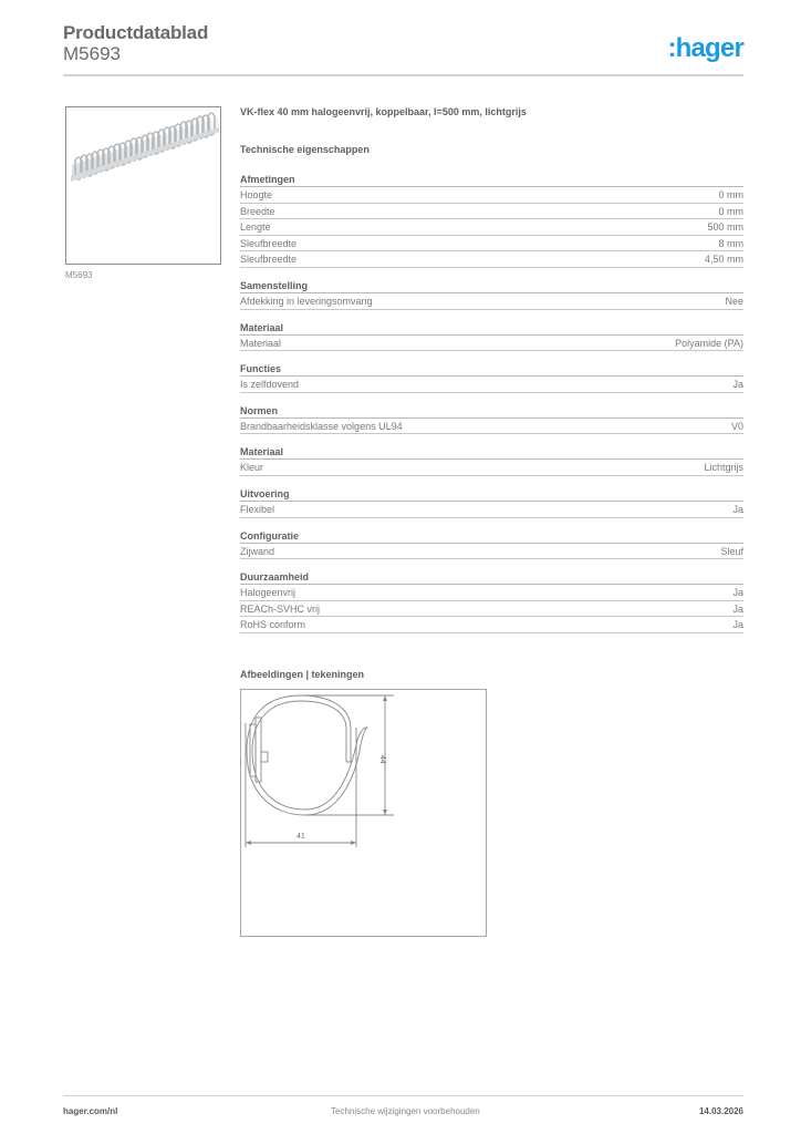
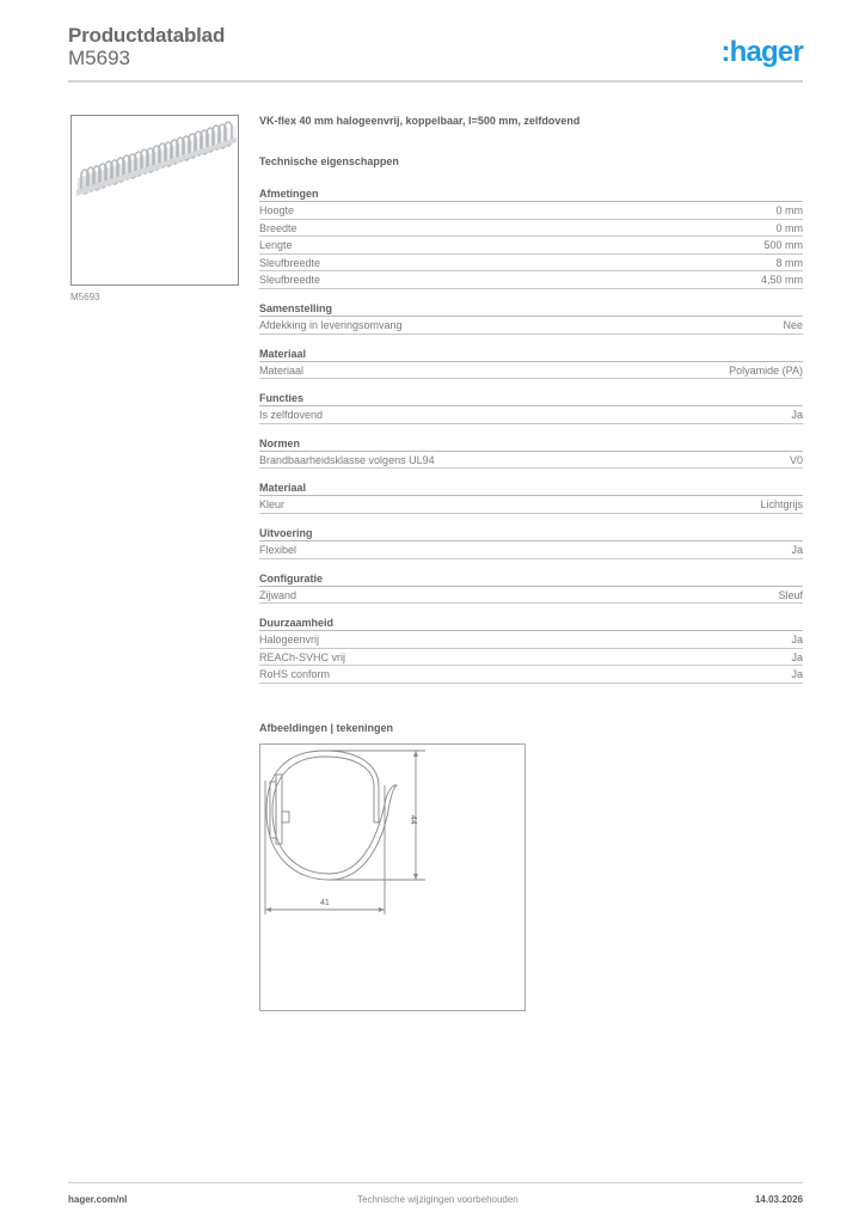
  Productdatablad
  M5693
  :hager
  M5693
- VK-flex 40 mm halogeenvrij, koppelbaar, l=500 mm, lichtgrijs
+ VK-flex 40 mm halogeenvrij, koppelbaar, l=500 mm, zelfdovend
  Technische eigenschappen
  Afmetingen
  Hoogte
  0 mm
  Breedte
  0 mm
  Lengte
  500 mm
  Sleufbreedte
  8 mm
  Sleufbreedte
  4,50 mm
  Samenstelling
  Afdekking in leveringsomvang
  Nee
  Materiaal
  Materiaal
  Polyamide (PA)
  Functies
  Is zelfdovend
  Ja
  Normen
  Brandbaarheidsklasse volgens UL94
  V0
  Materiaal
  Kleur
  Lichtgrijs
  Uitvoering
  Flexibel
  Ja
  Configuratie
  Zijwand
  Sleuf
  Duurzaamheid
  Halogeenvrij
  Ja
  REACh-SVHC vrij
  Ja
  RoHS conform
  Ja
  Afbeeldingen | tekeningen
  hager.com/nl
  Technische wijzigingen voorbehouden
  14.03.2026
